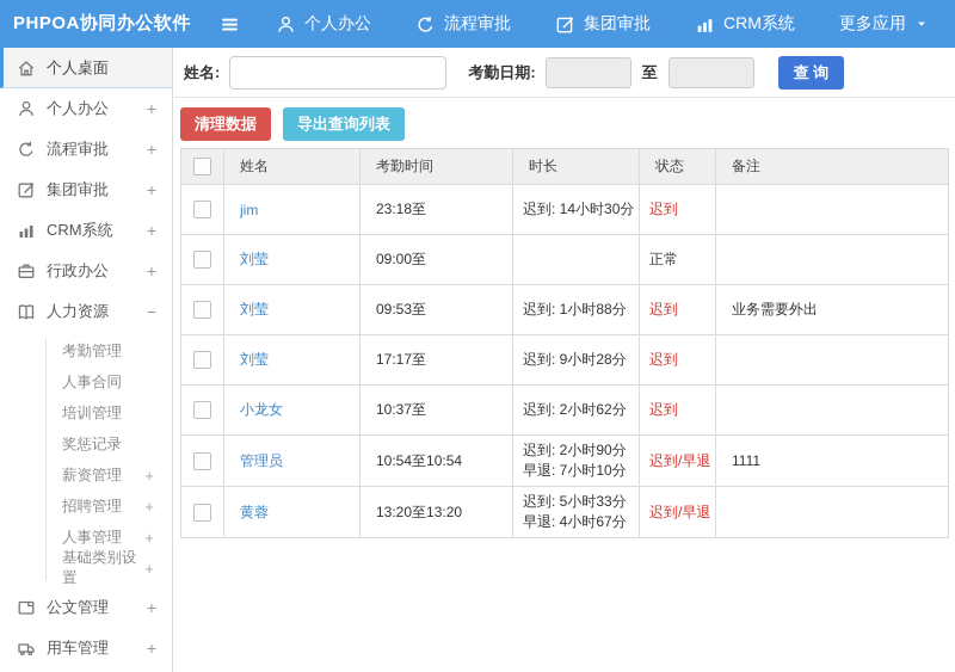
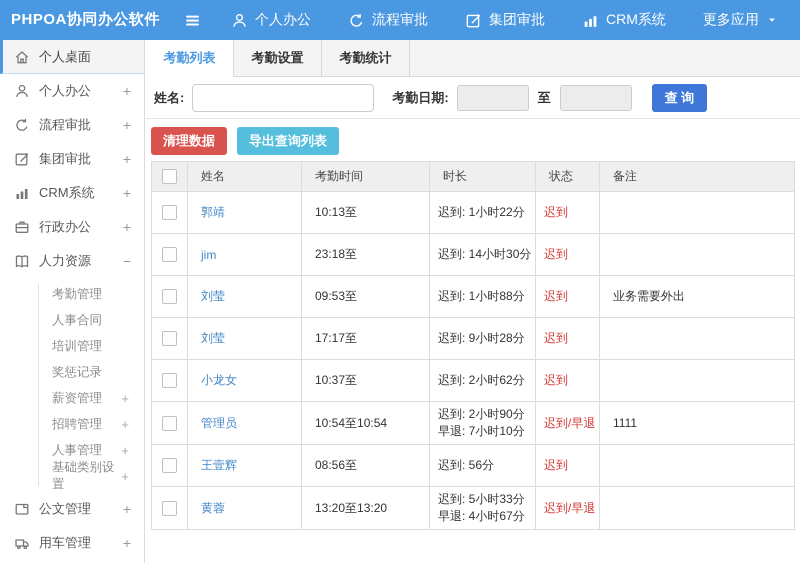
  PHPOA协同办公软件
  个人办公
  流程审批
  集团审批
  CRM系统
  更多应用
  个人桌面
  个人办公
  +
  流程审批
  +
  集团审批
  +
  CRM系统
  +
  行政办公
  +
  人力资源
  −
  考勤管理
  人事合同
  培训管理
  奖惩记录
  薪资管理
  +
  招聘管理
  +
  人事管理
  +
  基础类别设置
  +
  公文管理
  +
  用车管理
  +
+ 考勤列表
+ 考勤设置
+ 考勤统计
  姓名:
  考勤日期:
  至
  查 询
  清理数据
  导出查询列表
  	姓名	考勤时间	时长	状态	备注
+ 	郭靖	10:13至	迟到: 1小时22分	迟到
  	jim	23:18至	迟到: 14小时30分	迟到
- 	刘莹	09:00至		正常
  	刘莹	09:53至	迟到: 1小时88分	迟到	业务需要外出
  	刘莹	17:17至	迟到: 9小时28分	迟到
  	小龙女	10:37至	迟到: 2小时62分	迟到
  	管理员	10:54至10:54	迟到: 2小时90分早退: 7小时10分	迟到/早退	1111
+ 	王壹辉	08:56至	迟到: 56分	迟到
  	黄蓉	13:20至13:20	迟到: 5小时33分早退: 4小时67分	迟到/早退
